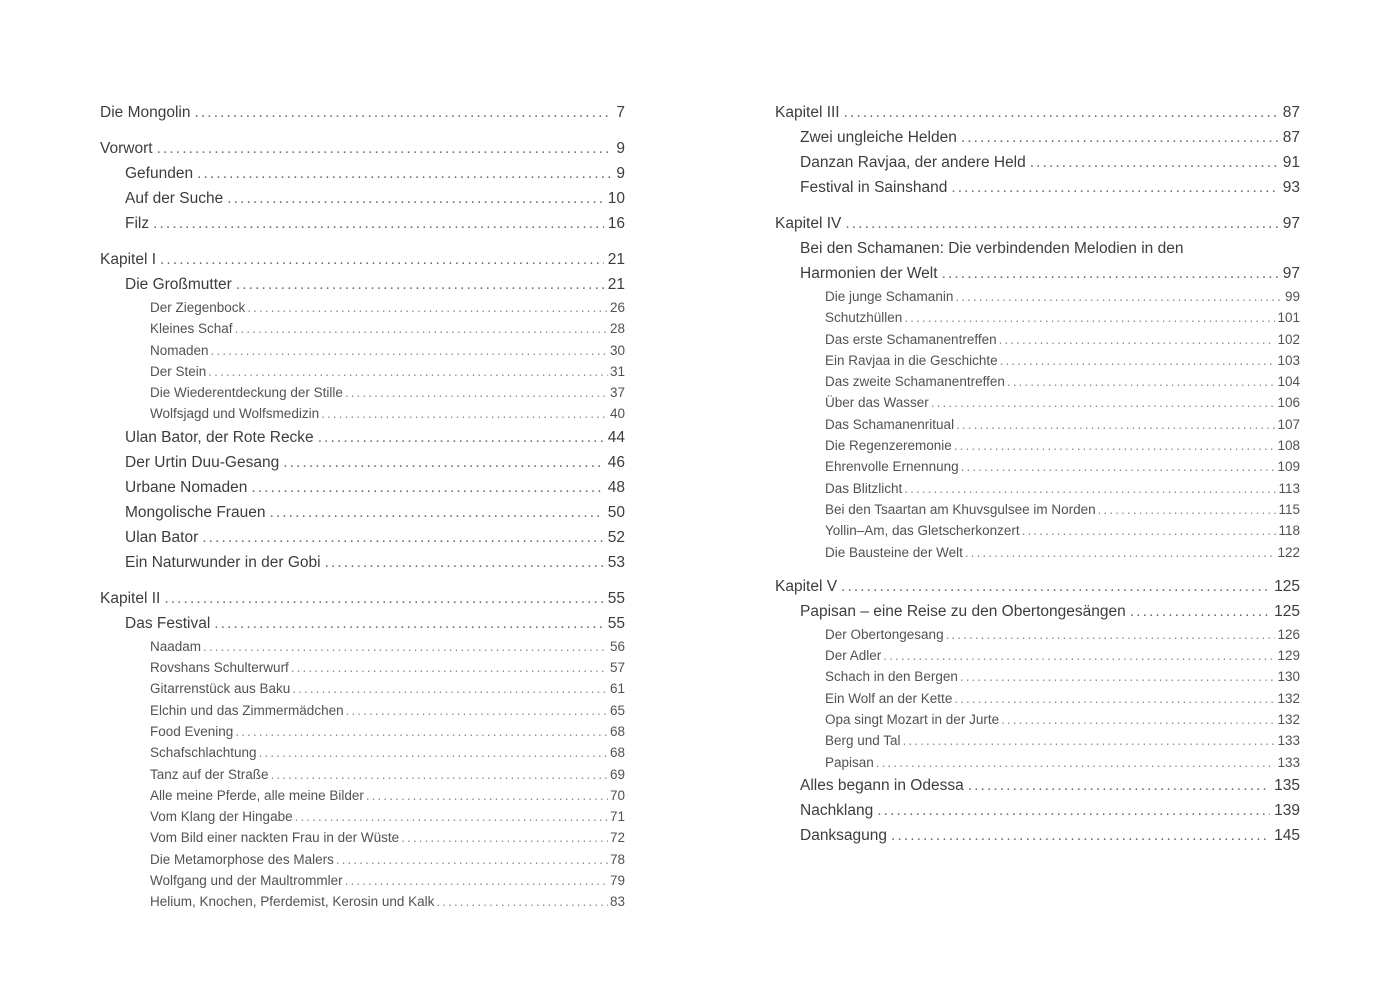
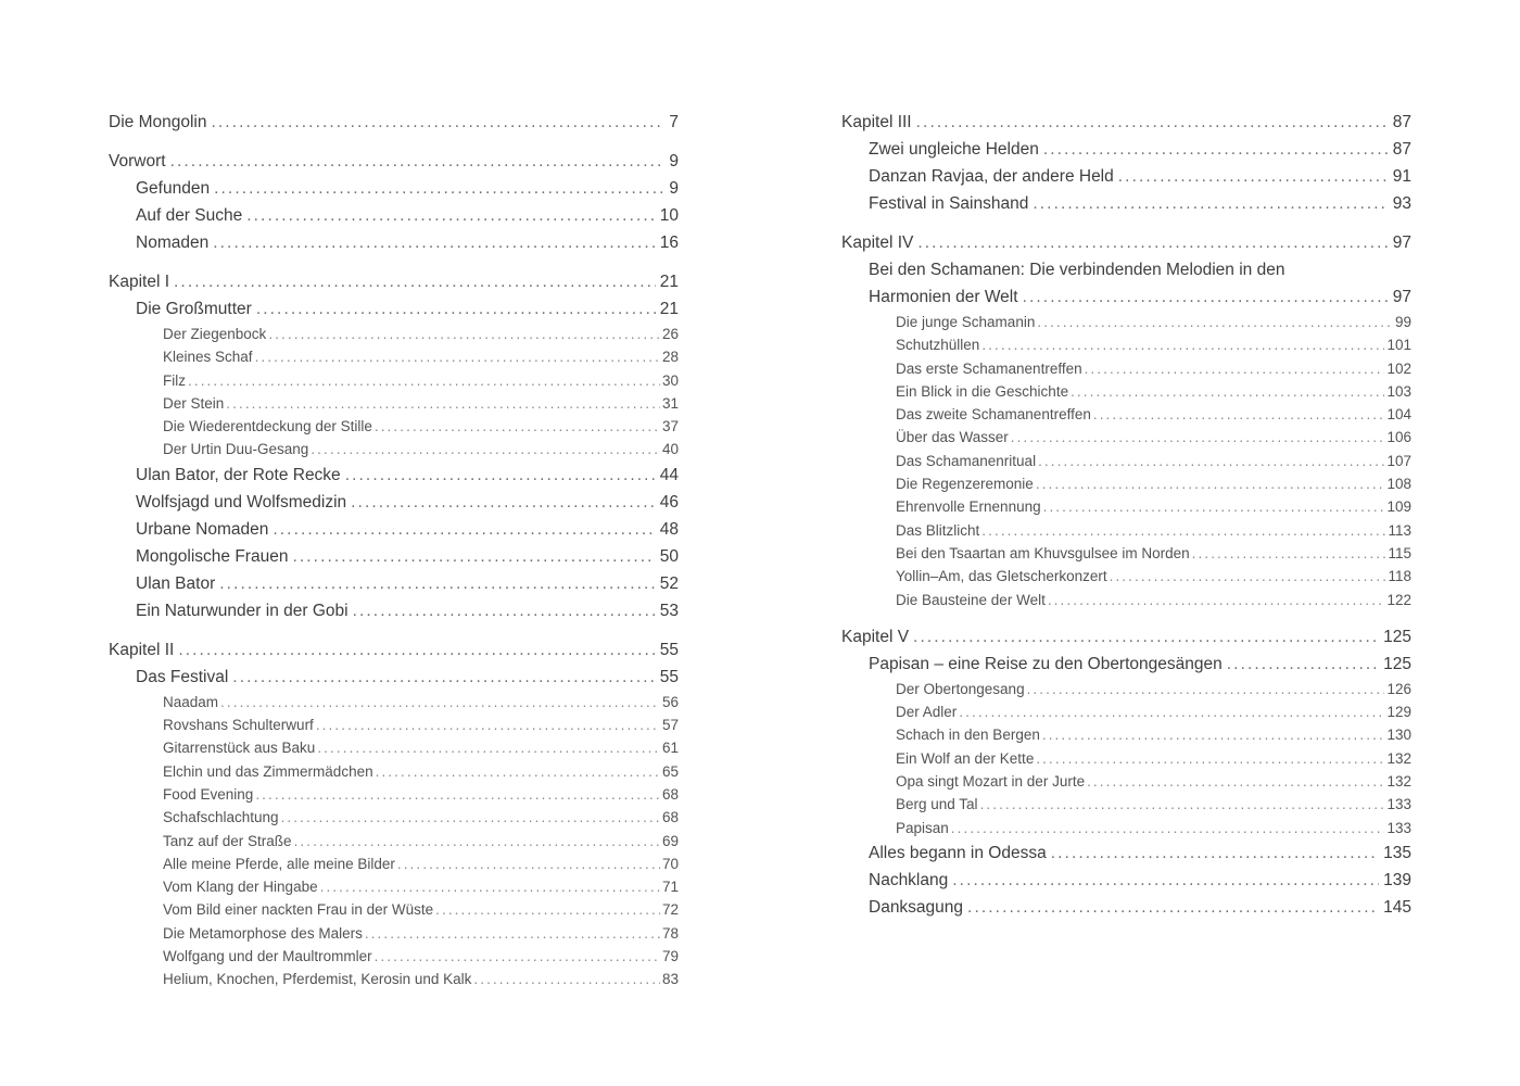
  Die Mongolin
  7
  Vorwort
  9
  Gefunden
  9
  Auf der Suche
  10
- Filz
+ Nomaden
  16
  Kapitel I
  21
  Die Großmutter
  21
  Der Ziegenbock
  26
  Kleines Schaf
  28
- Nomaden
+ Filz
  30
  Der Stein
  31
  Die Wiederentdeckung der Stille
  37
- Wolfsjagd und Wolfsmedizin
+ Der Urtin Duu-Gesang
  40
  Ulan Bator, der Rote Recke
  44
- Der Urtin Duu-Gesang
+ Wolfsjagd und Wolfsmedizin
  46
  Urbane Nomaden
  48
  Mongolische Frauen
  50
  Ulan Bator
  52
  Ein Naturwunder in der Gobi
  53
  Kapitel II
  55
  Das Festival
  55
  Naadam
  56
  Rovshans Schulterwurf
  57
  Gitarrenstück aus Baku
  61
  Elchin und das Zimmermädchen
  65
  Food Evening
  68
  Schafschlachtung
  68
  Tanz auf der Straße
  69
  Alle meine Pferde, alle meine Bilder
  70
  Vom Klang der Hingabe
  71
  Vom Bild einer nackten Frau in der Wüste
  72
  Die Metamorphose des Malers
  78
  Wolfgang und der Maultrommler
  79
  Helium, Knochen, Pferdemist, Kerosin und Kalk
  83
  Kapitel III
  87
  Zwei ungleiche Helden
  87
  Danzan Ravjaa, der andere Held
  91
  Festival in Sainshand
  93
  Kapitel IV
  97
  Bei den Schamanen: Die verbindenden Melodien in den
  Harmonien der Welt
  97
  Die junge Schamanin
  99
  Schutzhüllen
  101
  Das erste Schamanentreffen
  102
- Ein Ravjaa in die Geschichte
+ Ein Blick in die Geschichte
  103
  Das zweite Schamanentreffen
  104
  Über das Wasser
  106
  Das Schamanenritual
  107
  Die Regenzeremonie
  108
  Ehrenvolle Ernennung
  109
  Das Blitzlicht
  113
  Bei den Tsaartan am Khuvsgulsee im Norden
  115
  Yollin–Am, das Gletscherkonzert
  118
  Die Bausteine der Welt
  122
  Kapitel V
  125
  Papisan – eine Reise zu den Obertongesängen
  125
  Der Obertongesang
  126
  Der Adler
  129
  Schach in den Bergen
  130
  Ein Wolf an der Kette
  132
  Opa singt Mozart in der Jurte
  132
  Berg und Tal
  133
  Papisan
  133
  Alles begann in Odessa
  135
  Nachklang
  139
  Danksagung
  145
